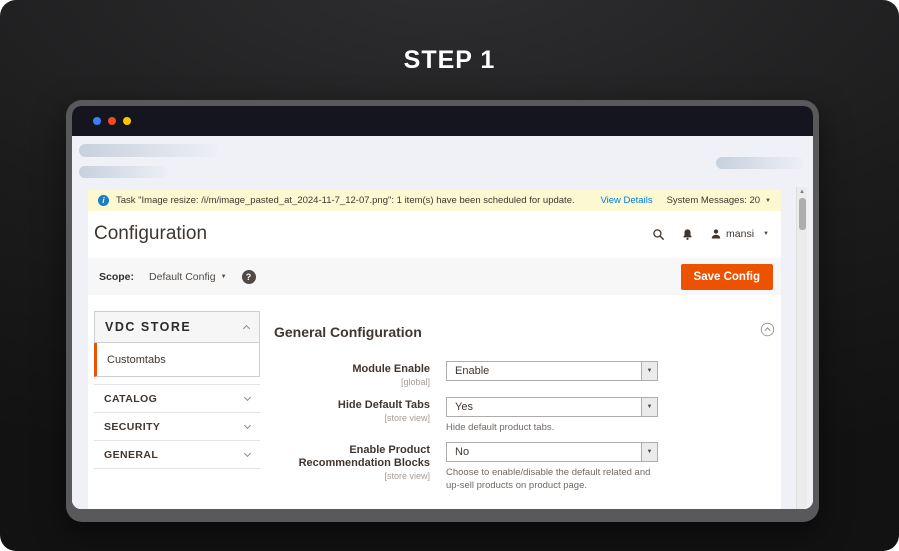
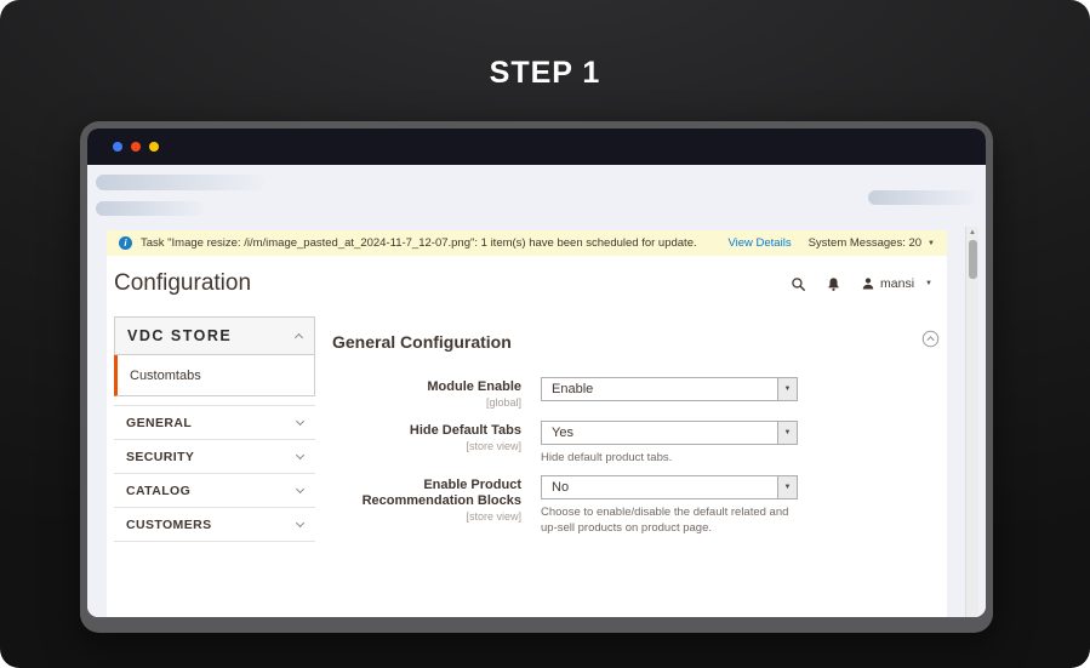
  STEP 1
  i
  Task "Image resize: /i/m/image_pasted_at_2024-11-7_12-07.png": 1 item(s) have been scheduled for update.
  View Details
  System Messages: 20
  Configuration
  mansi
- Scope:
- Default Config
- ?
- Save Config
  VDC STORE
  Customtabs
- CATALOG
+ GENERAL
  SECURITY
- GENERAL
+ CATALOG
+ CUSTOMERS
  General Configuration
  Module Enable
  [global]
  Enable
  Hide Default Tabs
  [store view]
  Yes
  Hide default product tabs.
  Enable Product Recommendation Blocks
  [store view]
  No
  Choose to enable/disable the default related and up-sell products on product page.
